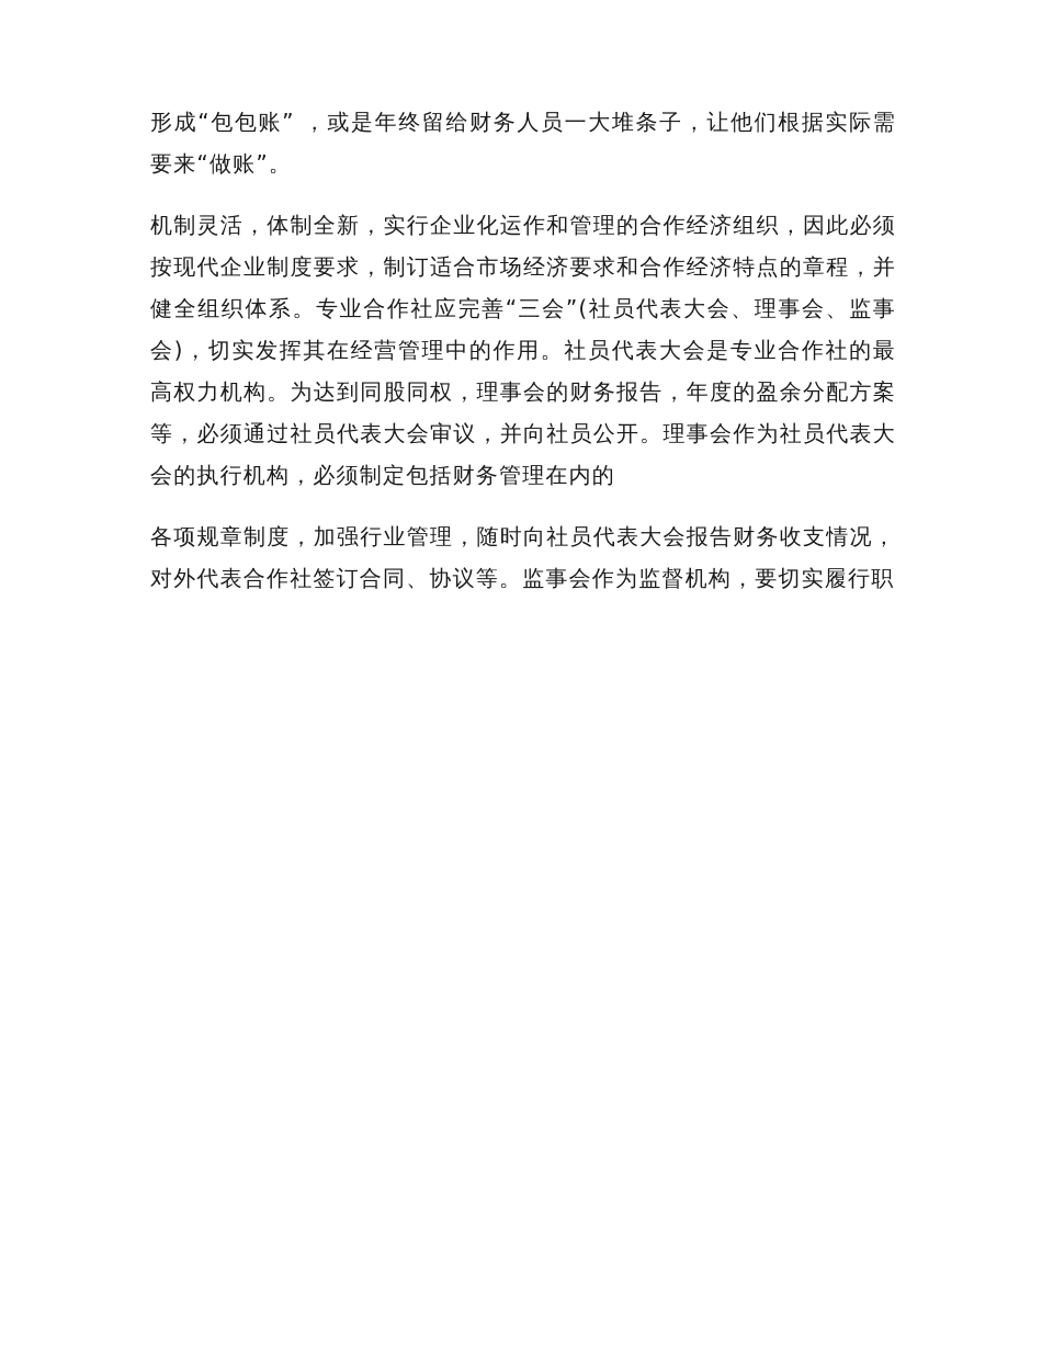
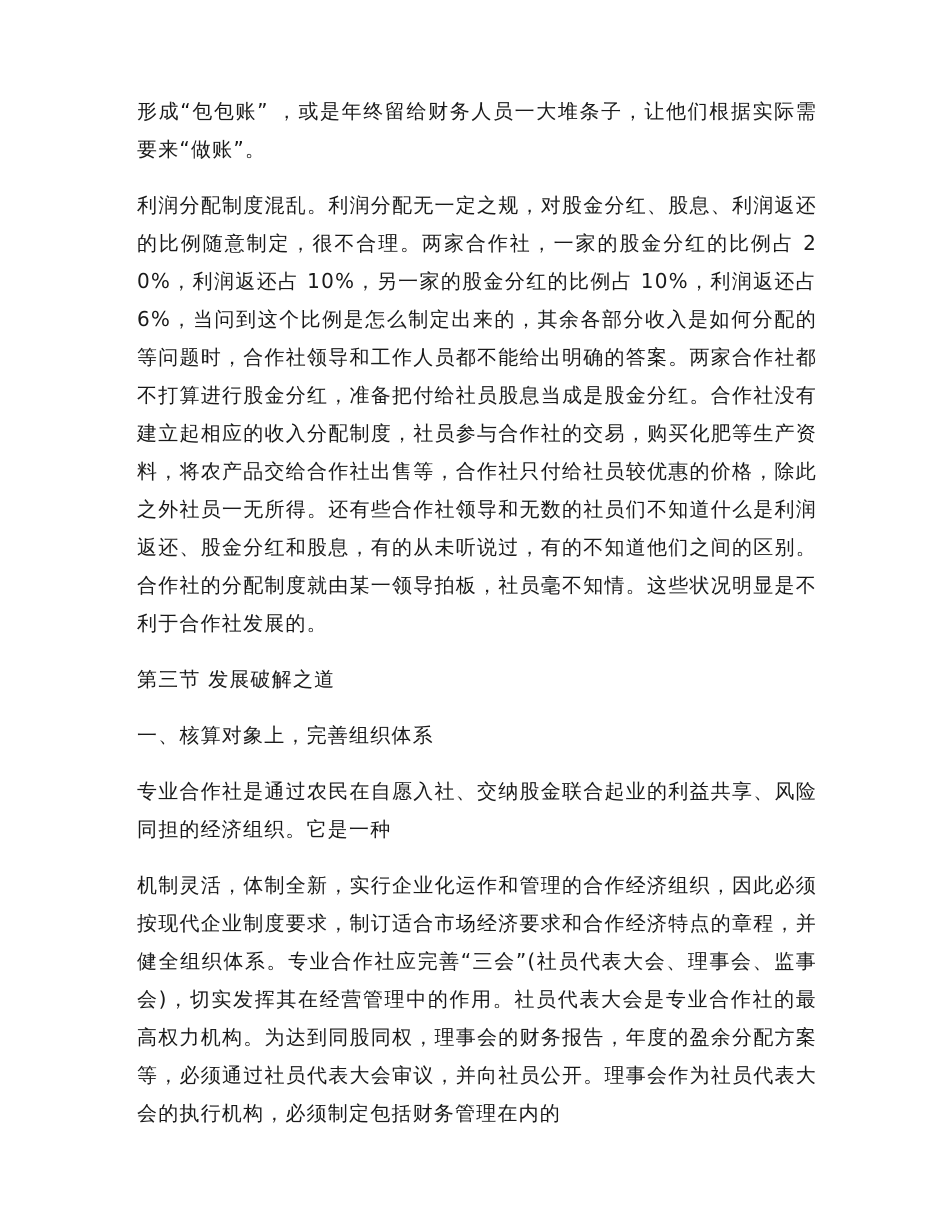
  形成“包包账” ，或是年终留给财务人员一大堆条子，让他们根据实际需要来“做账”。
+ 利润分配制度混乱。利润分配无一定之规，对股金分红、股息、利润返还的比例随意制定，很不合理。两家合作社，一家的股金分红的比例占 20%，利润返还占 10%，另一家的股金分红的比例占 10%，利润返还占 6%，当问到这个比例是怎么制定出来的，其余各部分收入是如何分配的等问题时，合作社领导和工作人员都不能给出明确的答案。两家合作社都不打算进行股金分红，准备把付给社员股息当成是股金分红。合作社没有建立起相应的收入分配制度，社员参与合作社的交易，购买化肥等生产资料，将农产品交给合作社出售等，合作社只付给社员较优惠的价格，除此之外社员一无所得。还有些合作社领导和无数的社员们不知道什么是利润返还、股金分红和股息，有的从未听说过，有的不知道他们之间的区别。合作社的分配制度就由某一领导拍板，社员毫不知情。这些状况明显是不利于合作社发展的。
+ 第三节 发展破解之道
+ 一、核算对象上，完善组织体系
+ 专业合作社是通过农民在自愿入社、交纳股金联合起业的利益共享、风险同担的经济组织。它是一种
  机制灵活，体制全新，实行企业化运作和管理的合作经济组织，因此必须按现代企业制度要求，制订适合市场经济要求和合作经济特点的章程，并健全组织体系。专业合作社应完善“三会”(社员代表大会、理事会、监事会)，切实发挥其在经营管理中的作用。社员代表大会是专业合作社的最高权力机构。为达到同股同权，理事会的财务报告，年度的盈余分配方案等，必须通过社员代表大会审议，并向社员公开。理事会作为社员代表大会的执行机构，必须制定包括财务管理在内的
- 各项规章制度，加强行业管理，随时向社员代表大会报告财务收支情况，对外代表合作社签订合同、协议等。监事会作为监督机构，要切实履行职
